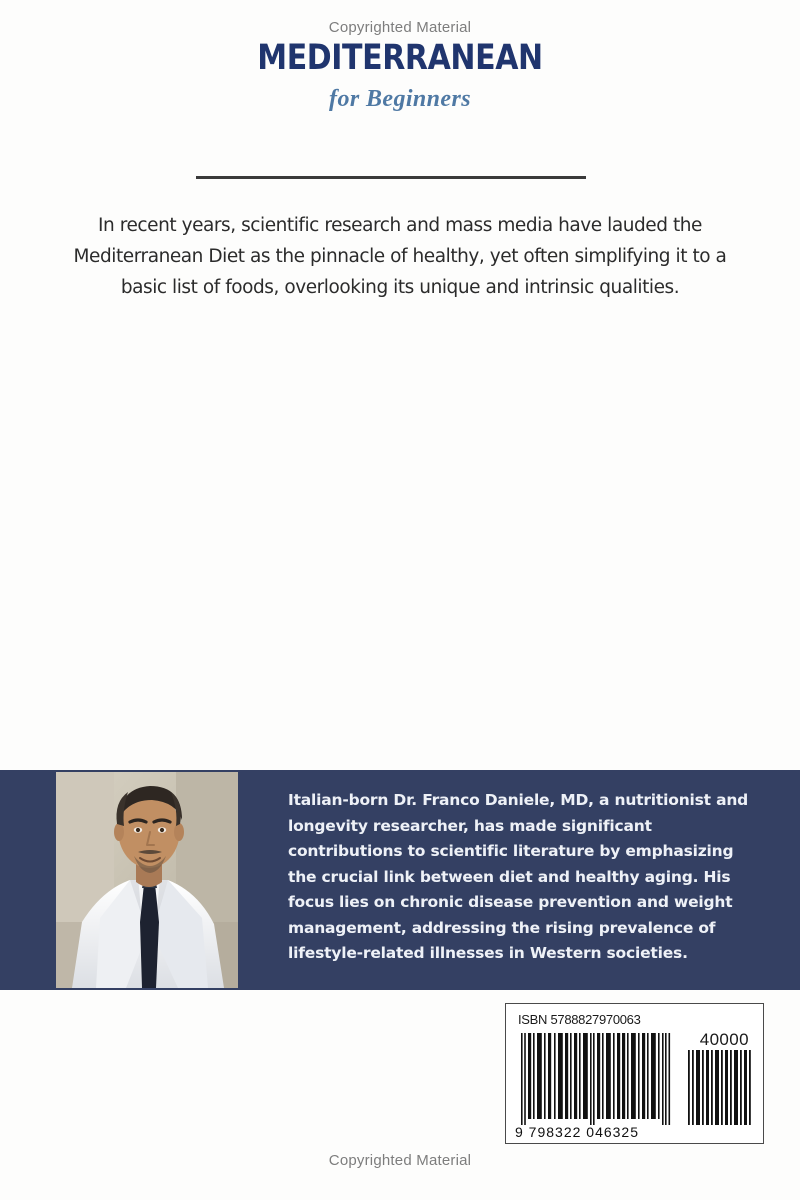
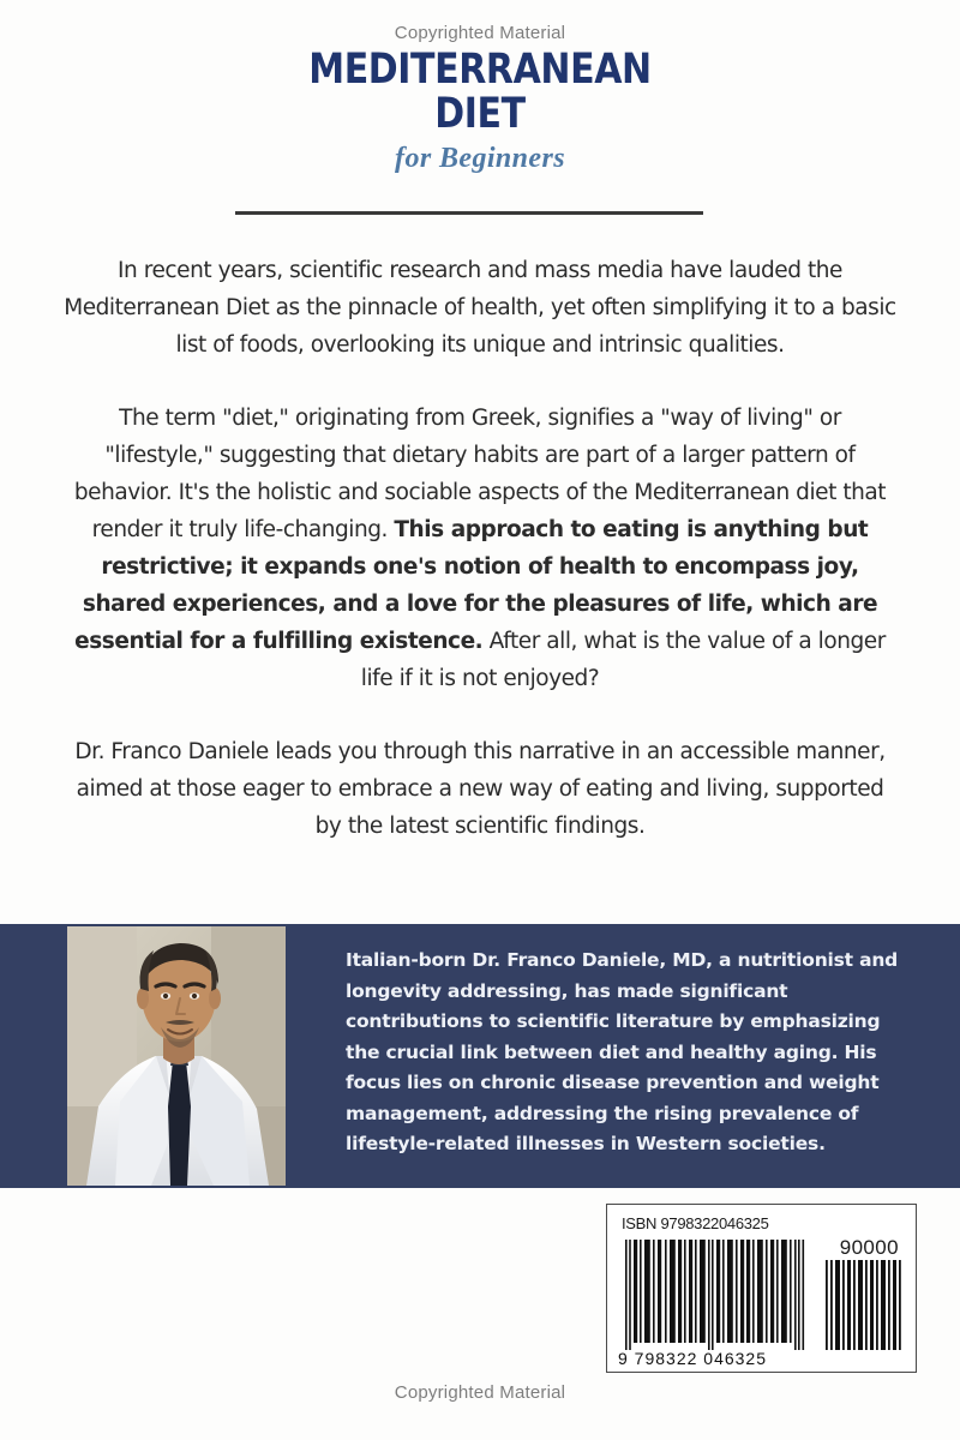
  Copyrighted Material
  MEDITERRANEAN
+ DIET
  for Beginners
- In recent years, scientific research and mass media have lauded the Mediterranean Diet as the pinnacle of healthy, yet often simplifying it to a basic list of foods, overlooking its unique and intrinsic qualities.
+ In recent years, scientific research and mass media have lauded the Mediterranean Diet as the pinnacle of health, yet often simplifying it to a basic list of foods, overlooking its unique and intrinsic qualities.
+ The term "diet," originating from Greek, signifies a "way of living" or "lifestyle," suggesting that dietary habits are part of a larger pattern of behavior. It's the holistic and sociable aspects of the Mediterranean diet that render it truly life-changing. This approach to eating is anything but restrictive; it expands one's notion of health to encompass joy, shared experiences, and a love for the pleasures of life, which are essential for a fulfilling existence. After all, what is the value of a longer life if it is not enjoyed?
+ Dr. Franco Daniele leads you through this narrative in an accessible manner, aimed at those eager to embrace a new way of eating and living, supported by the latest scientific findings.
- Italian-born Dr. Franco Daniele, MD, a nutritionist and longevity researcher, has made significant contributions to scientific literature by emphasizing the crucial link between diet and healthy aging. His focus lies on chronic disease prevention and weight management, addressing the rising prevalence of lifestyle-related illnesses in Western societies.
+ Italian-born Dr. Franco Daniele, MD, a nutritionist and longevity addressing, has made significant contributions to scientific literature by emphasizing the crucial link between diet and healthy aging. His focus lies on chronic disease prevention and weight management, addressing the rising prevalence of lifestyle-related illnesses in Western societies.
- ISBN 5788827970063
+ ISBN 9798322046325
- 40000
+ 90000
  9 798322 046325
  Copyrighted Material
